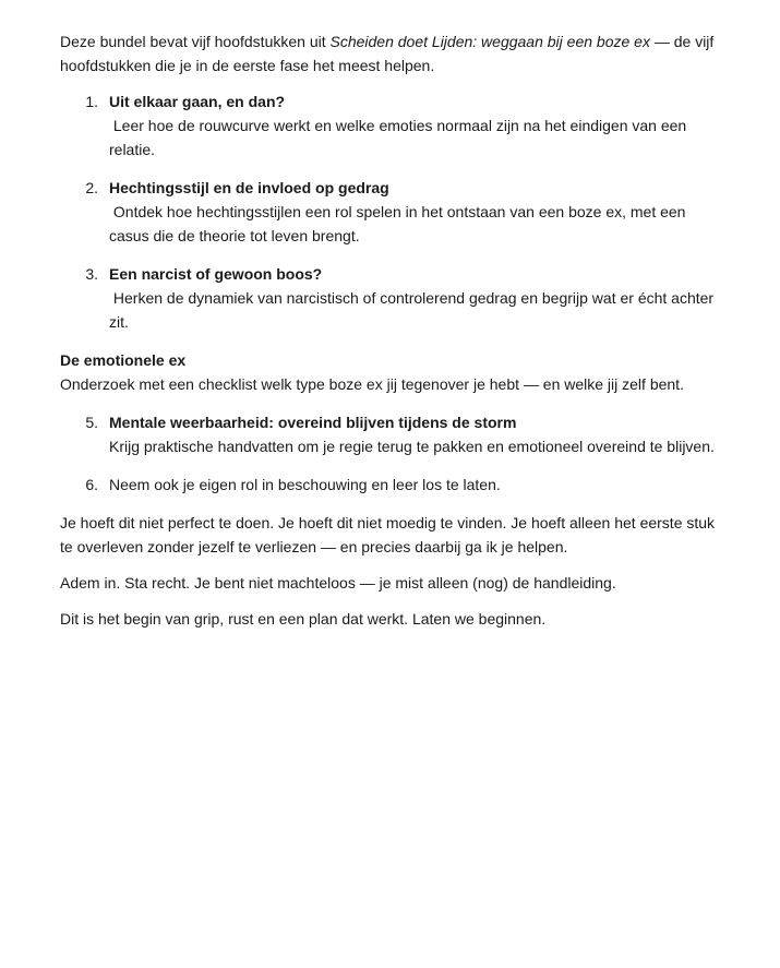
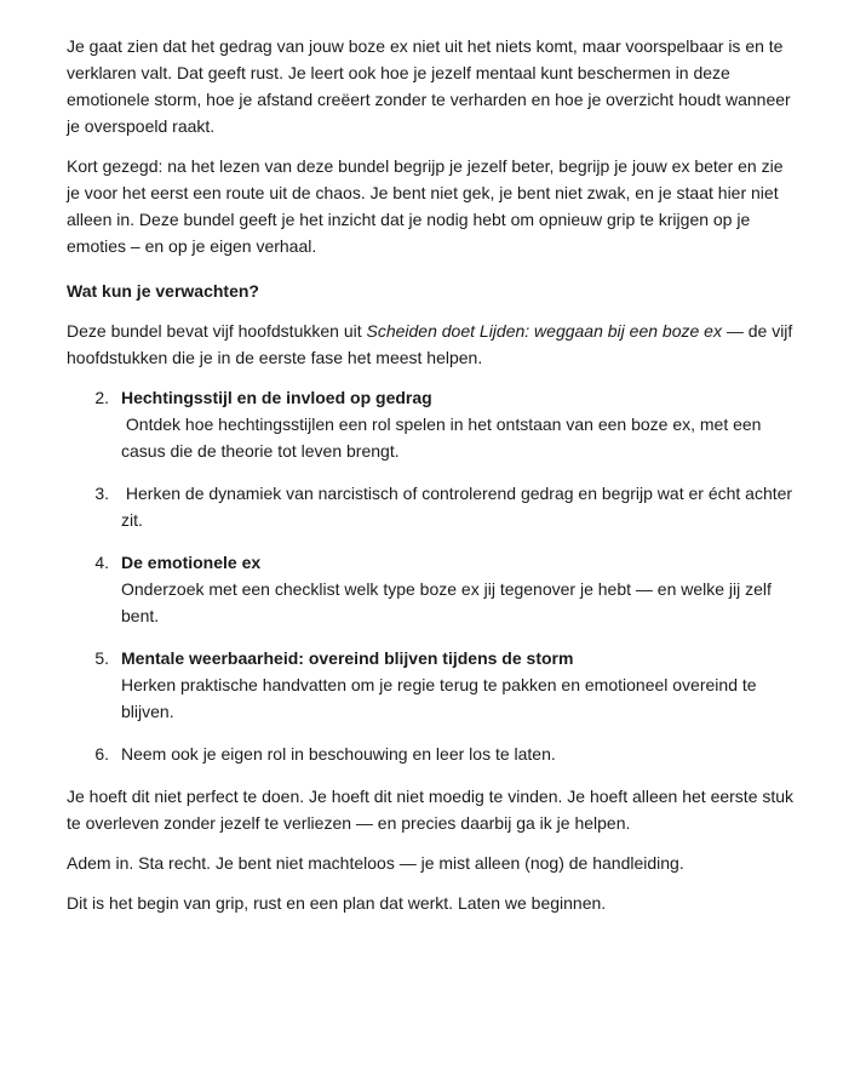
+ Je gaat zien dat het gedrag van jouw boze ex niet uit het niets komt, maar voorspelbaar is en te verklaren valt. Dat geeft rust. Je leert ook hoe je jezelf mentaal kunt beschermen in deze emotionele storm, hoe je afstand creëert zonder te verharden en hoe je overzicht houdt wanneer je overspoeld raakt.
+ Kort gezegd: na het lezen van deze bundel begrijp je jezelf beter, begrijp je jouw ex beter en zie je voor het eerst een route uit de chaos. Je bent niet gek, je bent niet zwak, en je staat hier niet alleen in. Deze bundel geeft je het inzicht dat je nodig hebt om opnieuw grip te krijgen op je emoties – en op je eigen verhaal.
+ Wat kun je verwachten?
  Deze bundel bevat vijf hoofdstukken uit Scheiden doet Lijden: weggaan bij een boze ex — de vijf hoofdstukken die je in de eerste fase het meest helpen.
- 1.
- Uit elkaar gaan, en dan?
- Leer hoe de rouwcurve werkt en welke emoties normaal zijn na het eindigen van een relatie.
  2.
  Hechtingsstijl en de invloed op gedrag
  Ontdek hoe hechtingsstijlen een rol spelen in het ontstaan van een boze ex, met een casus die de theorie tot leven brengt.
  3.
- Een narcist of gewoon boos?
  Herken de dynamiek van narcistisch of controlerend gedrag en begrijp wat er écht achter zit.
+ 4.
  De emotionele ex
  Onderzoek met een checklist welk type boze ex jij tegenover je hebt — en welke jij zelf bent.
  5.
  Mentale weerbaarheid: overeind blijven tijdens de storm
- Krijg praktische handvatten om je regie terug te pakken en emotioneel overeind te blijven.
+ Herken praktische handvatten om je regie terug te pakken en emotioneel overeind te blijven.
  6.
  Neem ook je eigen rol in beschouwing en leer los te laten.
  Je hoeft dit niet perfect te doen. Je hoeft dit niet moedig te vinden. Je hoeft alleen het eerste stuk te overleven zonder jezelf te verliezen — en precies daarbij ga ik je helpen.
  Adem in. Sta recht. Je bent niet machteloos — je mist alleen (nog) de handleiding.
  Dit is het begin van grip, rust en een plan dat werkt. Laten we beginnen.
